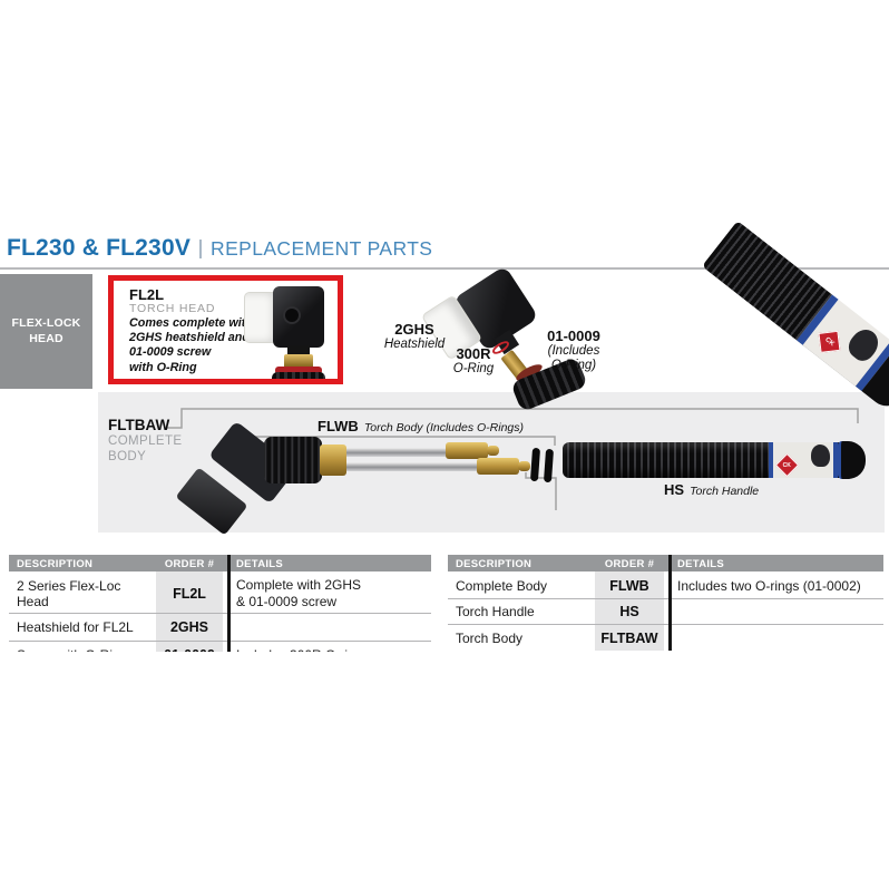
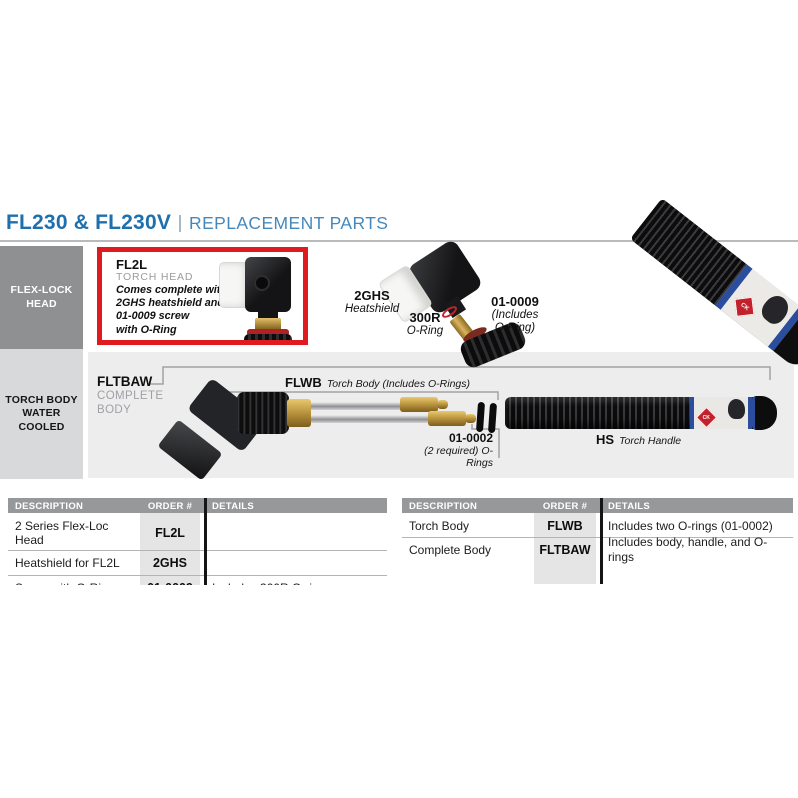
  FL230 & FL230V
  REPLACEMENT PARTS
  FLEX-LOCK
  HEAD
+ TORCH BODY
+ WATER
+ COOLED
  FL2L
  TORCH HEAD
  Comes complete wi
  2GHS heatshield an
  01-0009 screw
  with O-Ring
  2GHS
  Heatshield
  300R
  O-Ring
  01-0009
  (Includes
  O-Ring)
  FLTBAW
  COMPLETE
  BODY
  FLWB Torch Body (Includes O-Rings)
+ 01-0002
+ (2 required) O-Rings
  HS Torch Handle
  DESCRIPTION
  ORDER #
  DETAILS
  2 Series Flex-Loc Head
  FL2L
- Complete with 2GHS
- & 01-0009 screw
  Heatshield for FL2L
  2GHS
  DESCRIPTION
  ORDER #
  DETAILS
- Complete Body
+ Torch Body
  FLWB
  Includes two O-rings (01-0002)
- Torch Handle
- HS
- Torch Body
+ Complete Body
  FLTBAW
+ Includes body, handle, and O-rings
